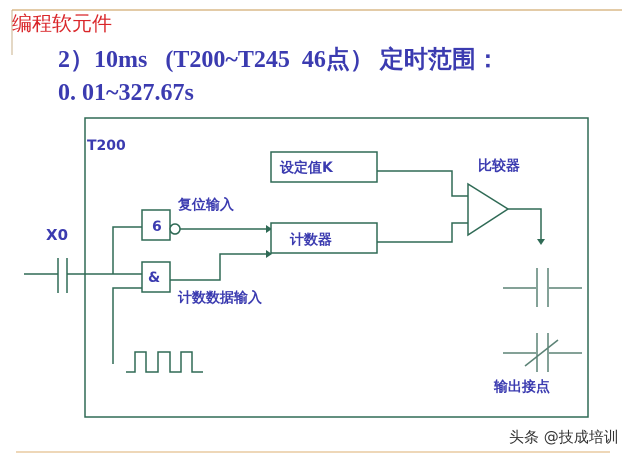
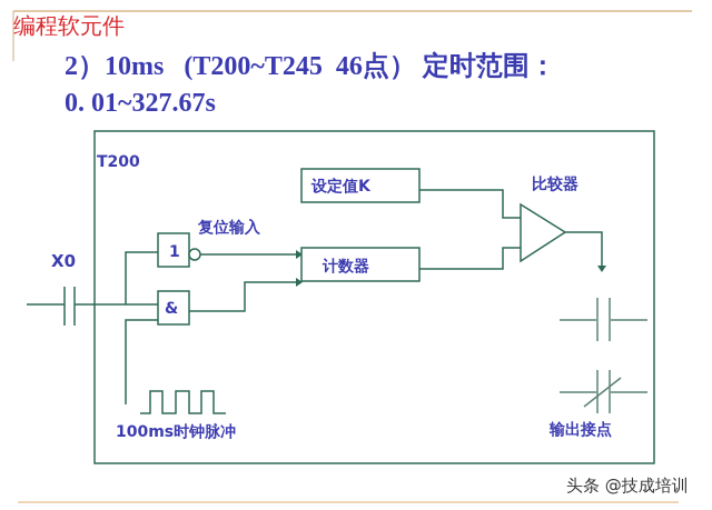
  T200
  X0
- 6
+ 1
  复位输入
  &
- 计数数据输入
  设定值K
  计数器
  比较器
  输出接点
+ 100ms时钟脉冲
  编程软元件
  2）10ms (T200~T245 46点） 定时范围：
  0. 01~327.67s
  头条 @技成培训
